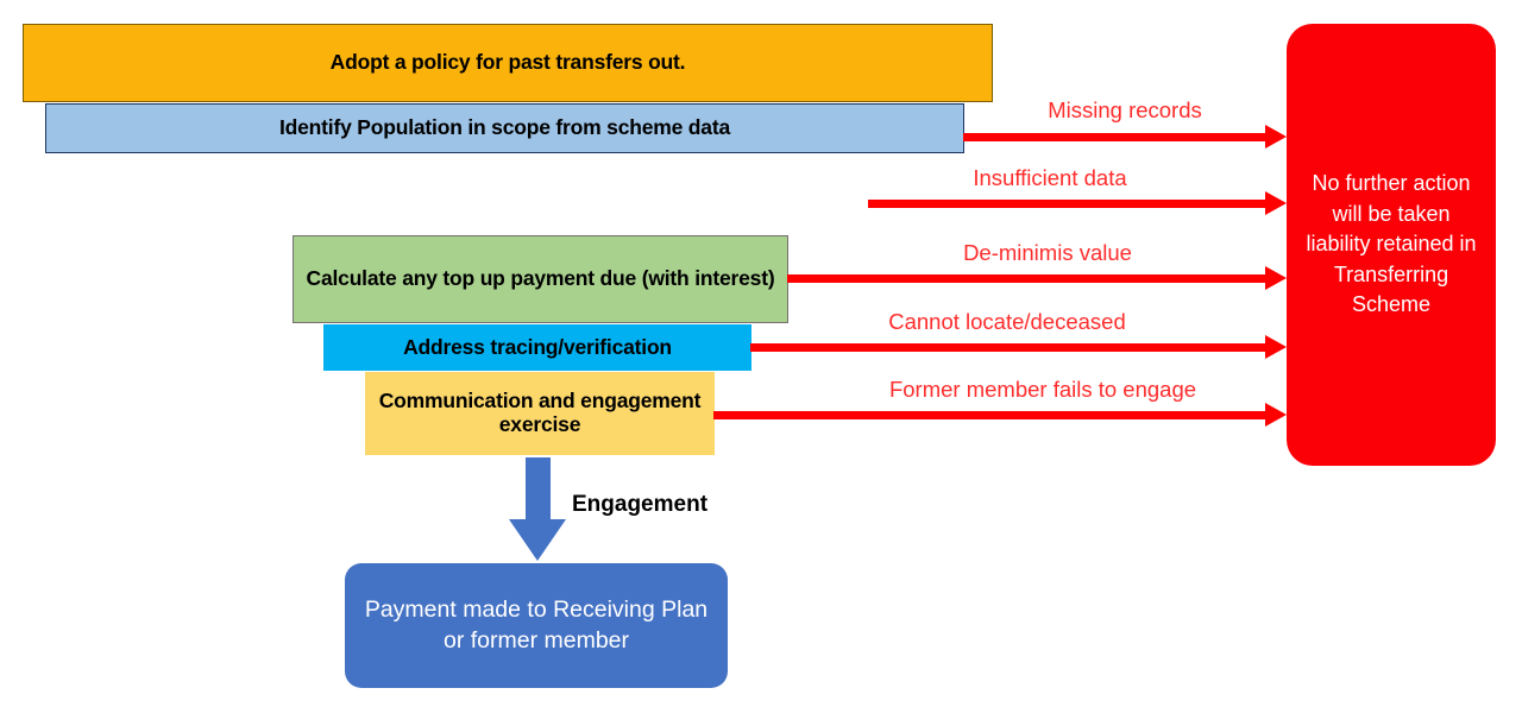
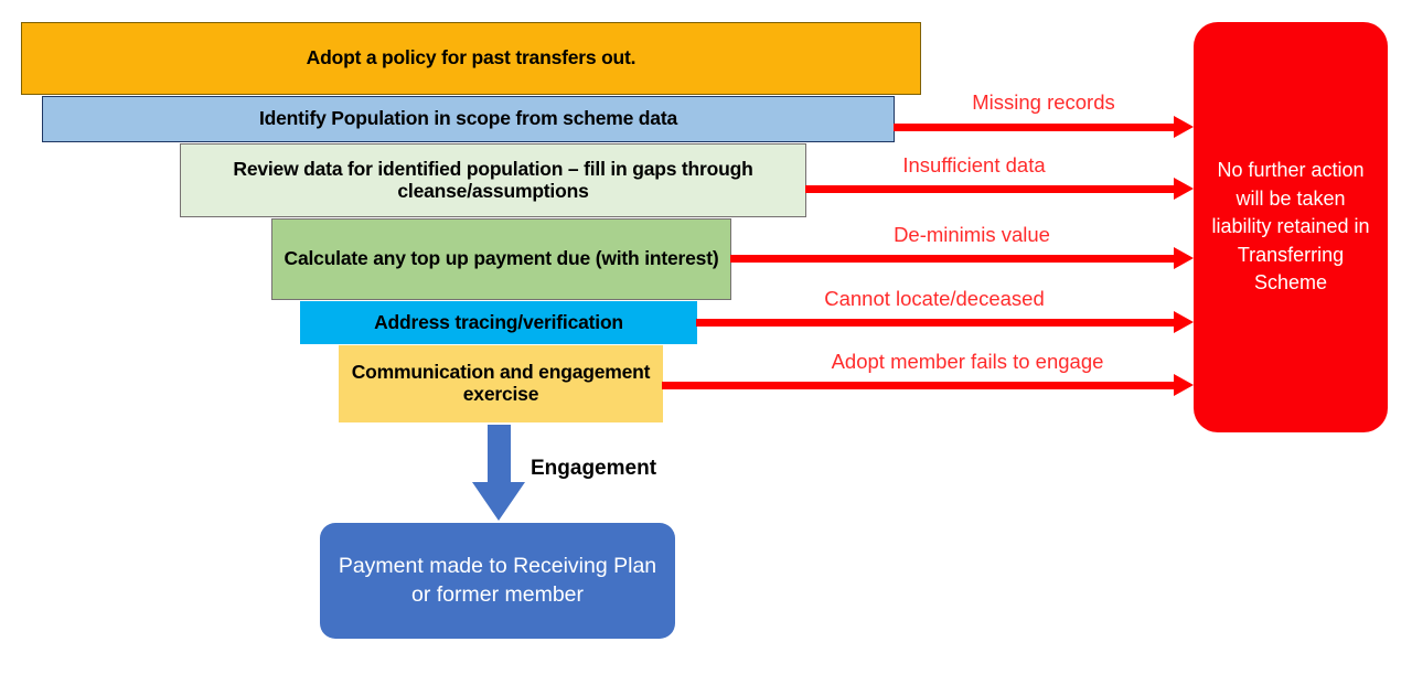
  Adopt a policy for past transfers out.
  Identify Population in scope from scheme data
+ Review data for identified population – fill in gaps through cleanse/assumptions
  Calculate any top up payment due (with interest)
  Address tracing/verification
  Communication and engagement exercise
  Missing records
  Insufficient data
  De-minimis value
  Cannot locate/deceased
- Former member fails to engage
+ Adopt member fails to engage
  No further action will be taken liability retained in Transferring Scheme
  Engagement
  Payment made to Receiving Plan or former member
